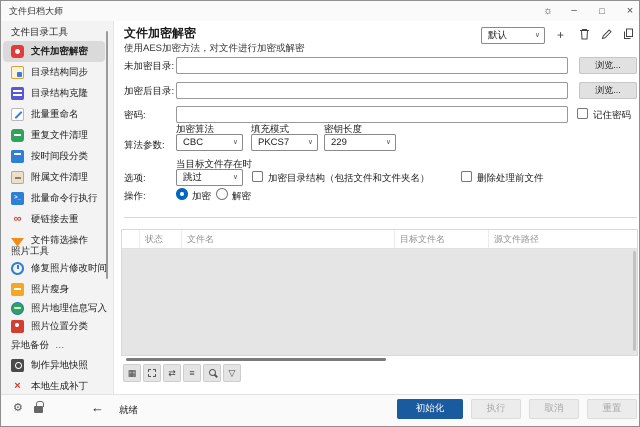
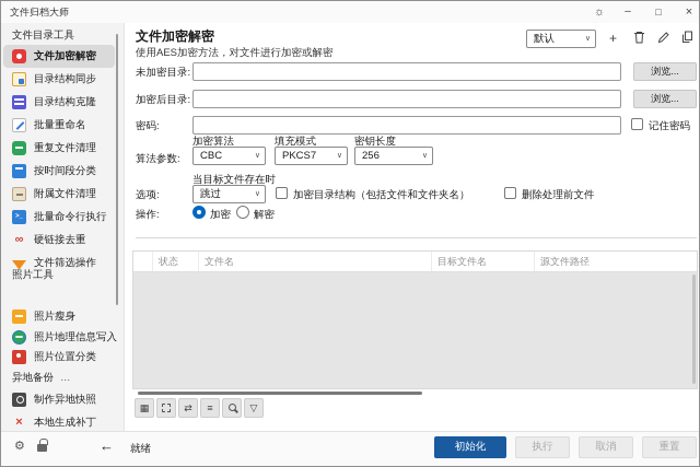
  文件归档大师
  ☼
  –
  □
  ×
  文件目录工具
  文件加密解密
  目录结构同步
  目录结构克隆
  批量重命名
  重复文件清理
  按时间段分类
  附属文件清理
  批量命令行执行
  ∞
  硬链接去重
  文件筛选操作
  照片工具
- 修复照片修改时间
  照片瘦身
  照片地理信息写入
  照片位置分类
  异地备份 …
  制作异地快照
  ×
  本地生成补丁
  文件加密解密
  使用AES加密方法，对文件进行加密或解密
  默认
  +
  未加密目录:
  浏览...
  加密后目录:
  浏览...
  密码:
  记住密码
  算法参数:
  加密算法
  填充模式
  密钥长度
  CBC
  PKCS7
- 229
+ 256
  选项:
  当目标文件存在时
  跳过
  加密目录结构（包括文件和文件夹名）
  删除处理前文件
  操作:
  加密
  解密
  状态
  文件名
  目标文件名
  源文件路径
  ▦
  ⇄
  ≡
  ▽
  ⚙
  ←
  就绪
  初始化
  执行
  取消
  重置
